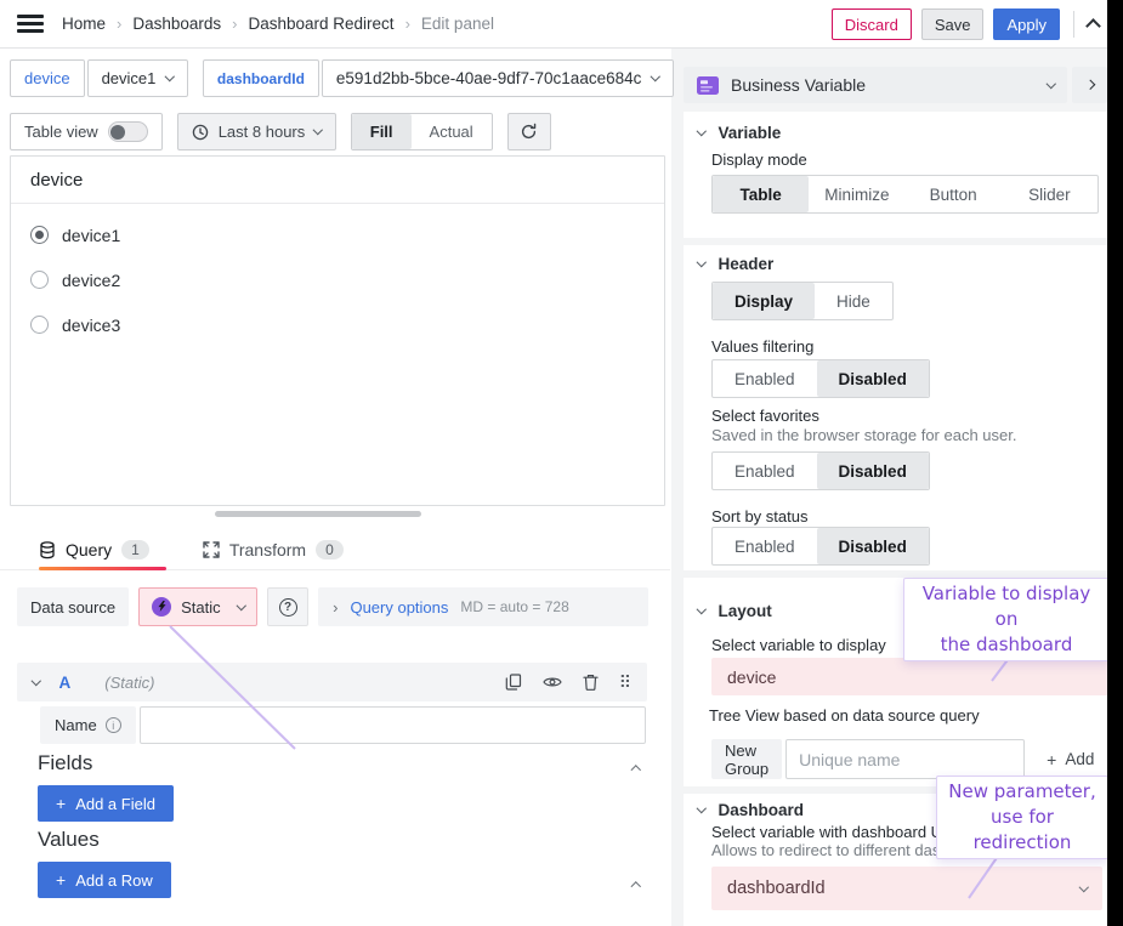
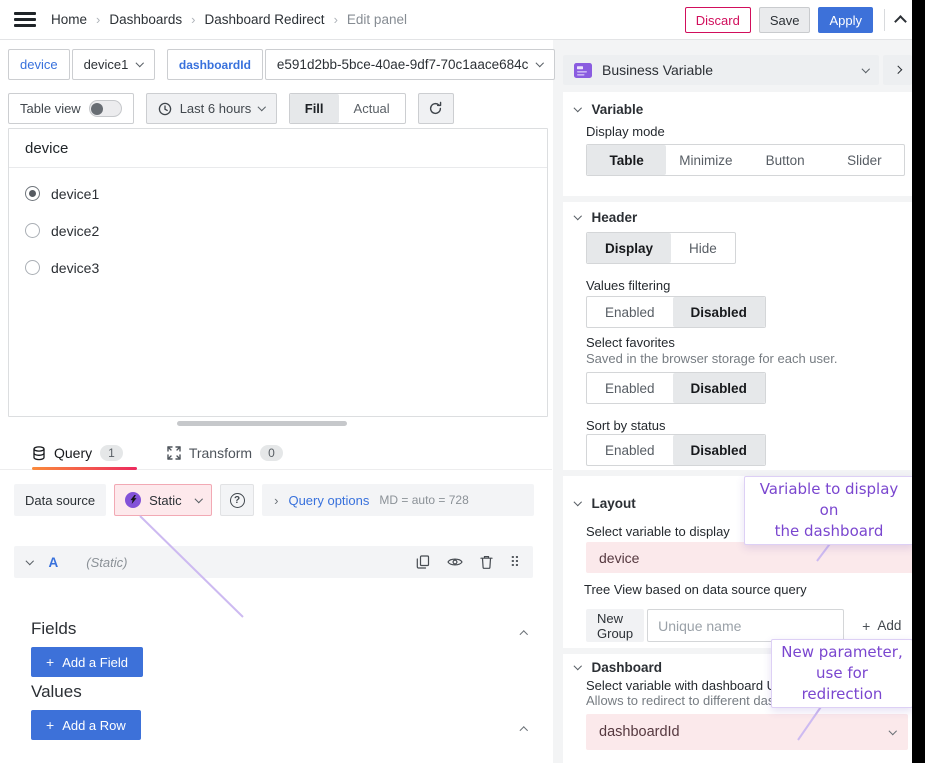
  Home
  ›
  Dashboards
  ›
  Dashboard Redirect
  ›
  Edit panel
  Discard
  Save
  Apply
  device
  device1
  dashboardId
  e591d2bb-5bce-40ae-9df7-70c1aace684c
  Table view
- Last 8 hours
+ Last 6 hours
  Fill
  Actual
  device
  device1
  device2
  device3
  Query
  1
  Transform
  0
  Data source
  Static
  ?
  ›
  Query options
  MD = auto = 728
  A
  (Static)
  ⠿
- Name
- i
  Fields
  +
  Add a Field
  Values
  +
  Add a Row
  Variable to display on
  the dashboard
  New parameter,
  use for redirection
  Business Variable
  Variable
  Display mode
  Table
  Minimize
  Button
  Slider
  Header
  Display
  Hide
  Values filtering
  Enabled
  Disabled
  Select favorites
  Saved in the browser storage for each user.
  Enabled
  Disabled
  Sort by status
  Enabled
  Disabled
  Layout
  Select variable to display
  device
  Tree View based on data source query
  New Group
  Unique name
  +
  Add
  Dashboard
  Select variable with dashboard
  Allows to redirect to different da
  dashboardId
